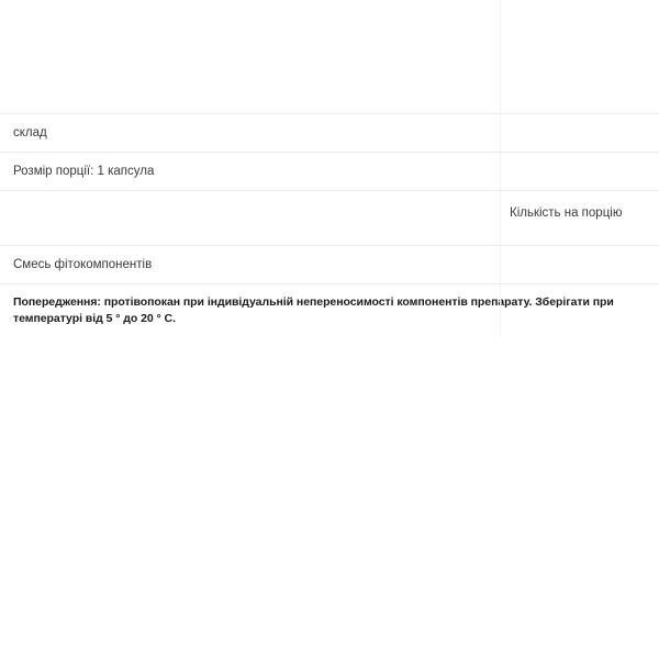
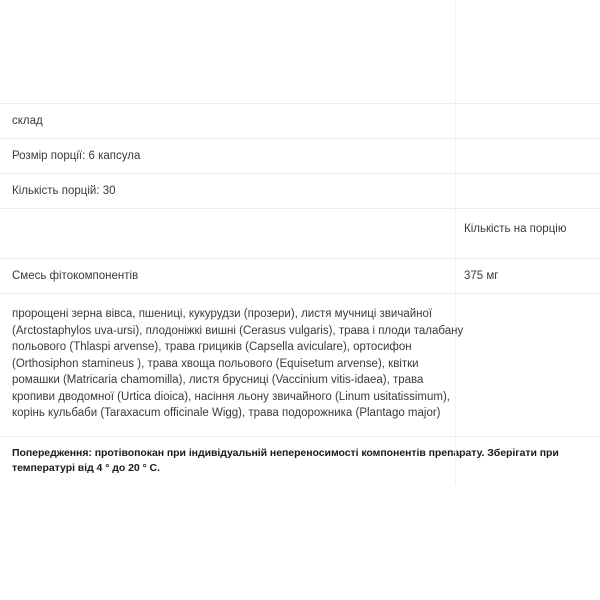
  склад
- Розмір порції: 1 капсула
+ Розмір порції: 6 капсула
+ Кількість порцій: 30
  Кількість на порцію
  Смесь фітокомпонентів
+ 375 мг
+ пророщені зерна вівса, пшениці, кукурудзи (прозери), листя мучниці звичайної (Arctostaphylos uva-ursi), плодоніжкі вишні (Cerasus vulgaris), трава і плоди талабану польового (Thlaspi arvense), трава грициків (Capsella aviculare), ортосифон (Orthosiphon stamineus ), трава хвоща польового (Equisetum arvense), квітки ромашки (Matricaria chamomilla), листя брусниці (Vaccinium vitis-idaea), трава кропиви дводомної (Urtica dioica), насіння льону звичайного (Linum usitatissimum), корінь кульбаби (Taraxacum officinale Wigg), трава подорожника (Plantago major)
- Попередження: протівопокан при індивідуальній непереносимості компонентів препарату. Зберігати при температурі від 5 ° до 20 ° С.
+ Попередження: протівопокан при індивідуальній непереносимості компонентів препарату. Зберігати при температурі від 4 ° до 20 ° С.
